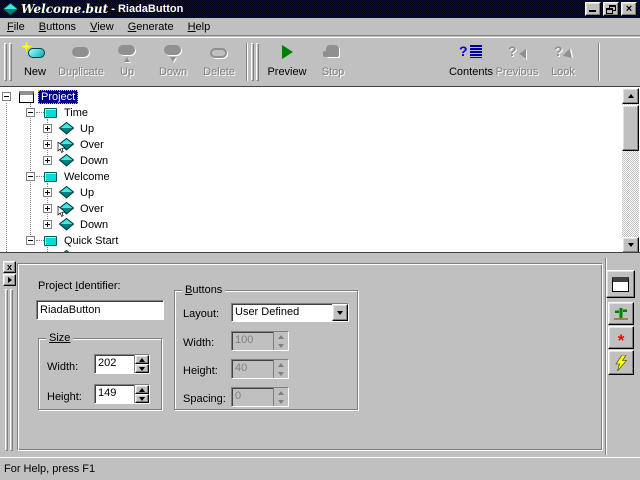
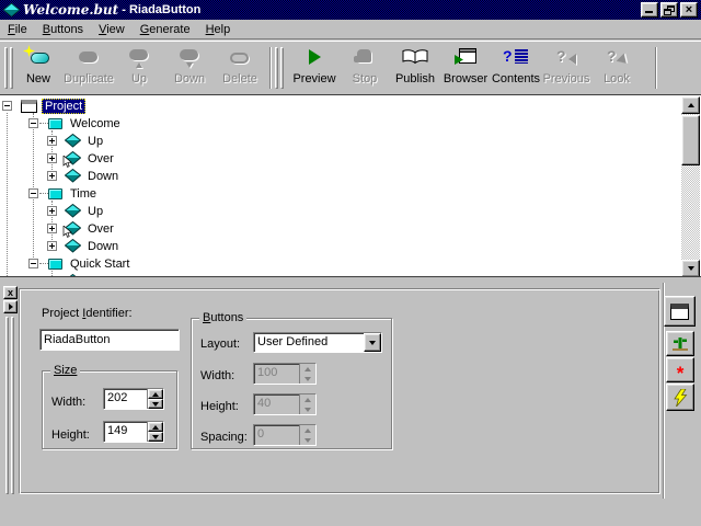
  Welcome.but
  -
  RiadaButton
  ×
  File
  Buttons
  View
  Generate
  Help
  New
  Duplicate
  Up
  Down
  Delete
  Preview
  Stop
+ Publish
+ Browser
  ?
  Contents
  ?
  Previous
  ?
  Look
  Project
- Time
+ Welcome
  Up
  Over
  Down
- Welcome
+ Time
  Up
  Over
  Down
  Quick Start
  x
  Project Identifier:
  RiadaButton
  Size
  Width:
  202
  Height:
  149
  Buttons
  Layout:
  User Defined
  Width:
  100
  Height:
  40
  Spacing:
  0
  *
- For Help, press F1
